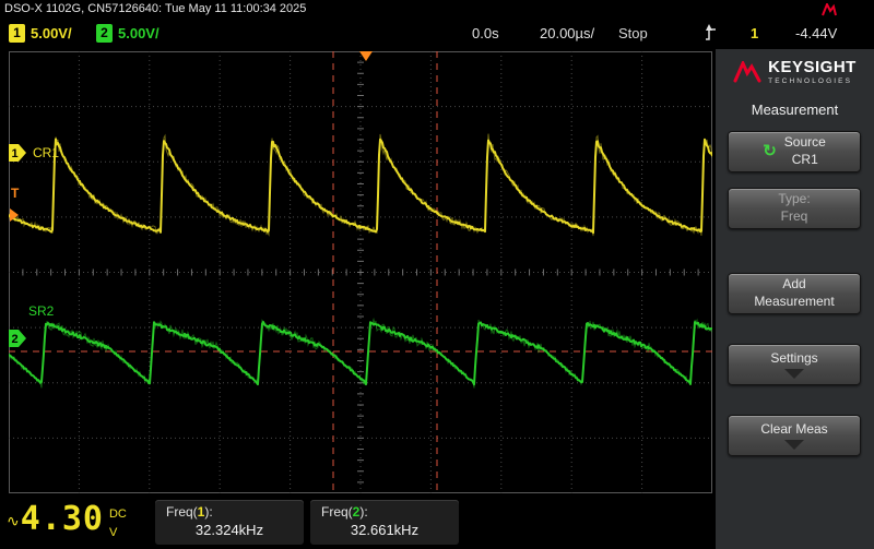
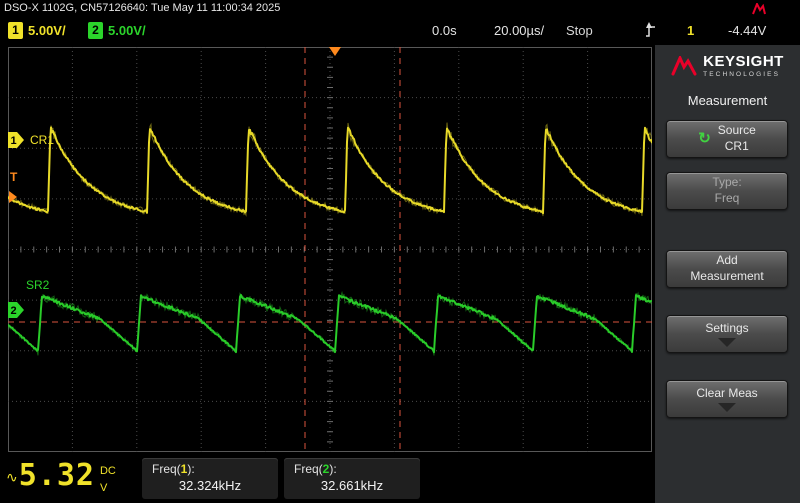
  DSO-X 1102G, CN57126640: Tue May 11 11:00:34 2025
  1
  5.00V/
  2
  5.00V/
  0.0s
  20.00µs/
  Stop
  1
  -4.44V
  CR1
  SR2
  1
  T
  2
  KEYSIGHT
  Measurement
  ↻
  Source
  CR1
  Type:
  Freq
  Add
  Measurement
  Settings
  Clear Meas
  ∿
- 4.30
+ 5.32
  DC
  V
  Freq(1):
  32.324kHz
  Freq(2):
  32.661kHz
